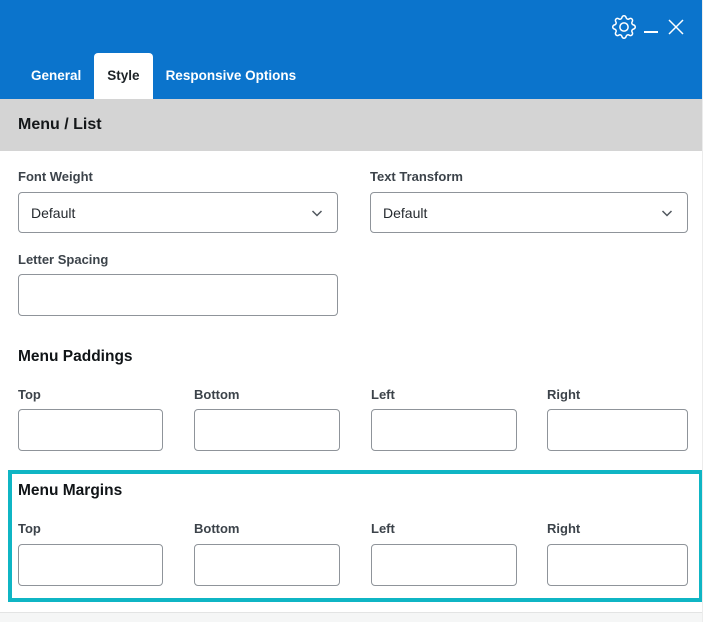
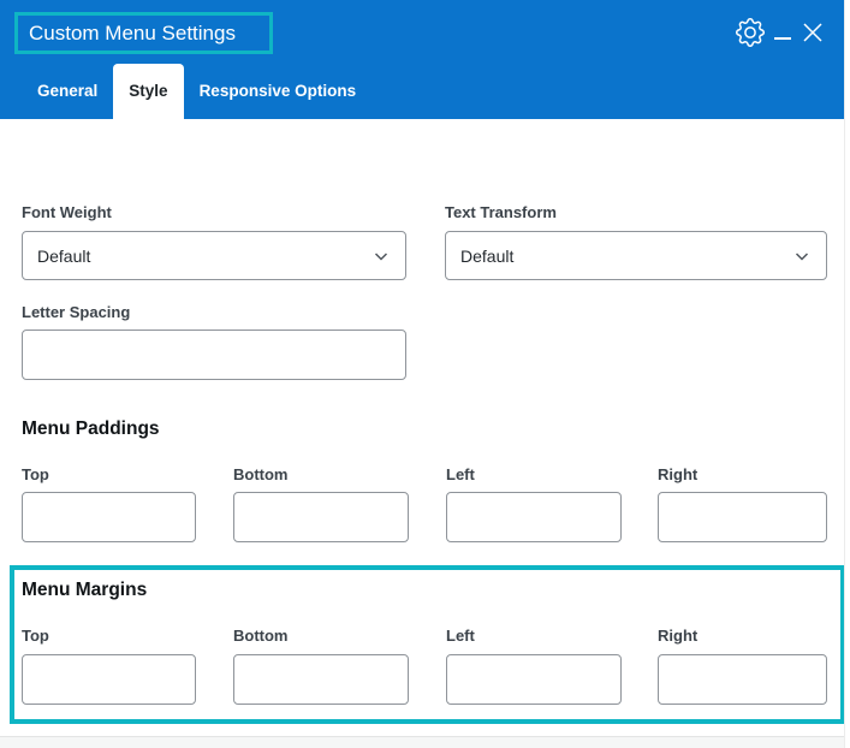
+ Custom Menu Settings
  General
  Style
  Responsive Options
- Menu / List
  Font Weight
  Default
  Text Transform
  Default
  Letter Spacing
  Menu Paddings
  Top
  Bottom
  Left
  Right
  Menu Margins
  Top
  Bottom
  Left
  Right
